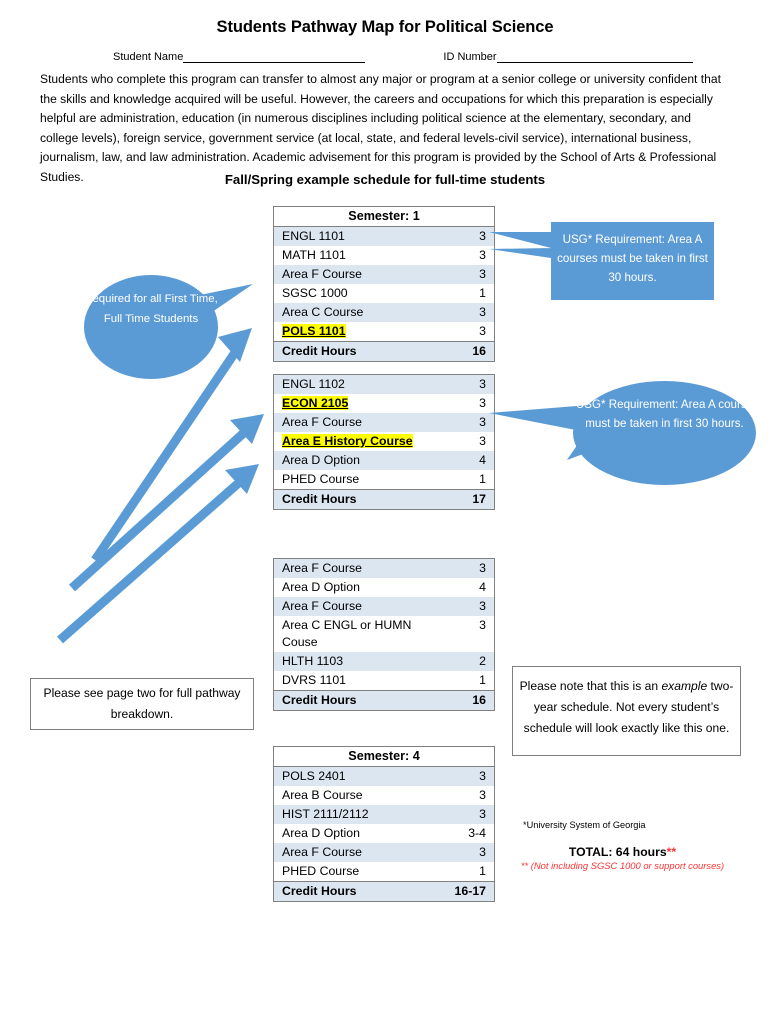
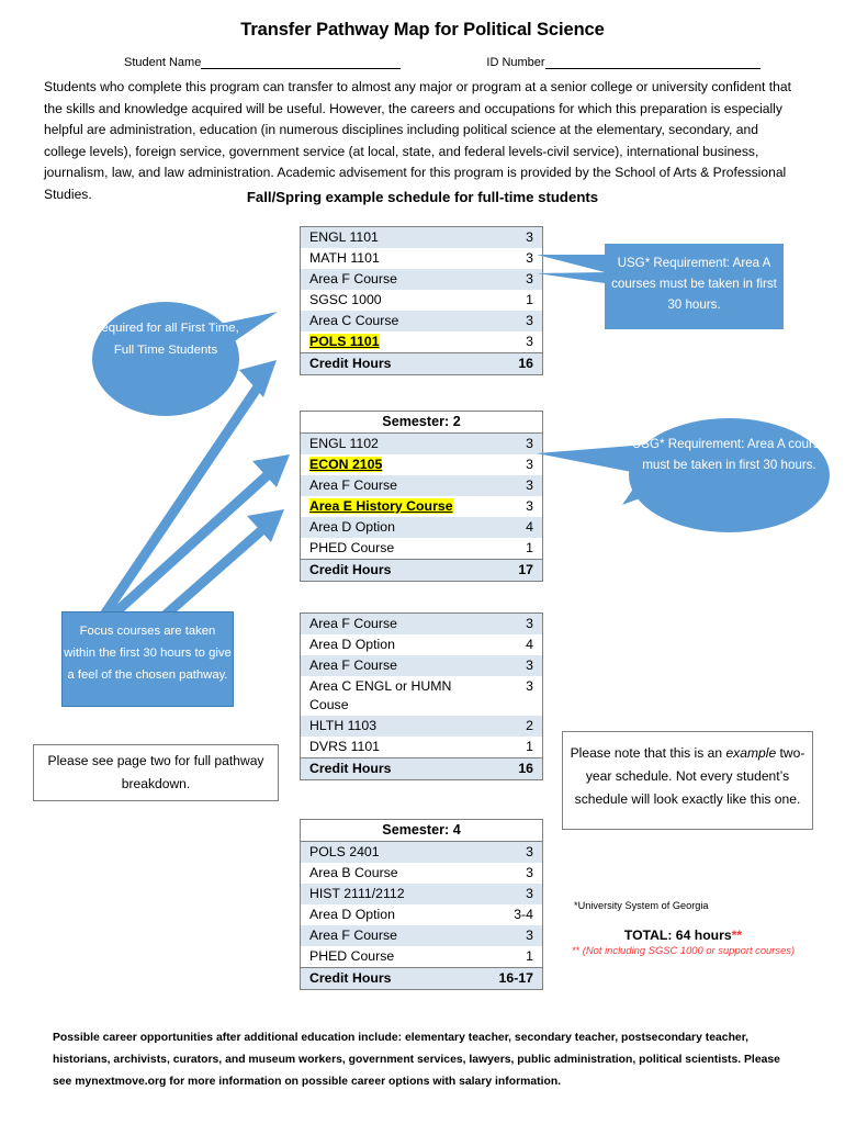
- Students Pathway Map for Political Science
+ Transfer Pathway Map for Political Science
  Student Name
  ID Number
  Students who complete this program can transfer to almost any major or program at a senior college or university confident that the skills and knowledge acquired will be useful. However, the careers and occupations for which this preparation is especially helpful are administration, education (in numerous disciplines including political science at the elementary, secondary, and college levels), foreign service, government service (at local, state, and federal levels-civil service), international business, journalism, law, and law administration. Academic advisement for this program is provided by the School of Arts & Professional Studies.
  Fall/Spring example schedule for full-time students
- Semester: 1
  ENGL 1101
  3
  MATH 1101
  3
  Area F Course
  3
  SGSC 1000
  1
  Area C Course
  3
  POLS 1101
  3
  Credit Hours
  16
+ Semester: 2
  ENGL 1102
  3
  ECON 2105
  3
  Area F Course
  3
  Area E History Course
  3
  Area D Option
  4
  PHED Course
  1
  Credit Hours
  17
  Area F Course
  3
  Area D Option
  4
  Area F Course
  3
  Area C ENGL or HUMN Couse
  3
  HLTH 1103
  2
  DVRS 1101
  1
  Credit Hours
  16
  Semester: 4
  POLS 2401
  3
  Area B Course
  3
  HIST 2111/2112
  3
  Area D Option
  3-4
  Area F Course
  3
  PHED Course
  1
  Credit Hours
  16-17
  USG* Requirement: Area A courses must be taken in first 30 hours.
  USG* Requirement: Area A course must be taken in first 30 hours.
  Required for all First Time, Full Time Students
+ Focus courses are taken within the first 30 hours to give a feel of the chosen pathway.
  Please see page two for full pathway breakdown.
  Please note that this is an example two-year schedule. Not every student’s schedule will look exactly like this one.
  *University System of Georgia
  TOTAL: 64 hours**
  ** (Not including SGSC 1000 or support courses)
+ Possible career opportunities after additional education include: elementary teacher, secondary teacher, postsecondary teacher, historians, archivists, curators, and museum workers, government services, lawyers, public administration, political scientists. Please see mynextmove.org for more information on possible career options with salary information.
